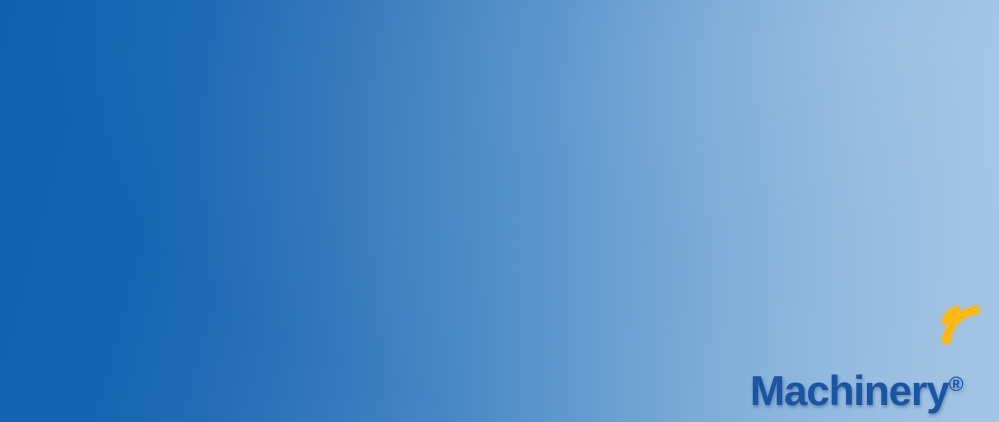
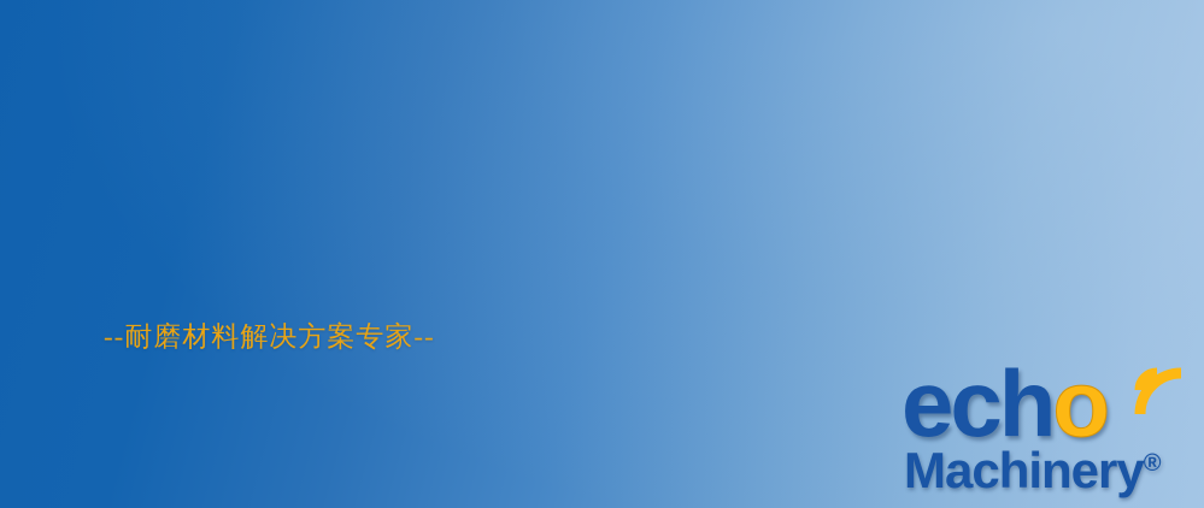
+ --耐磨材料解决方案专家--
+ echo
  Machinery®
